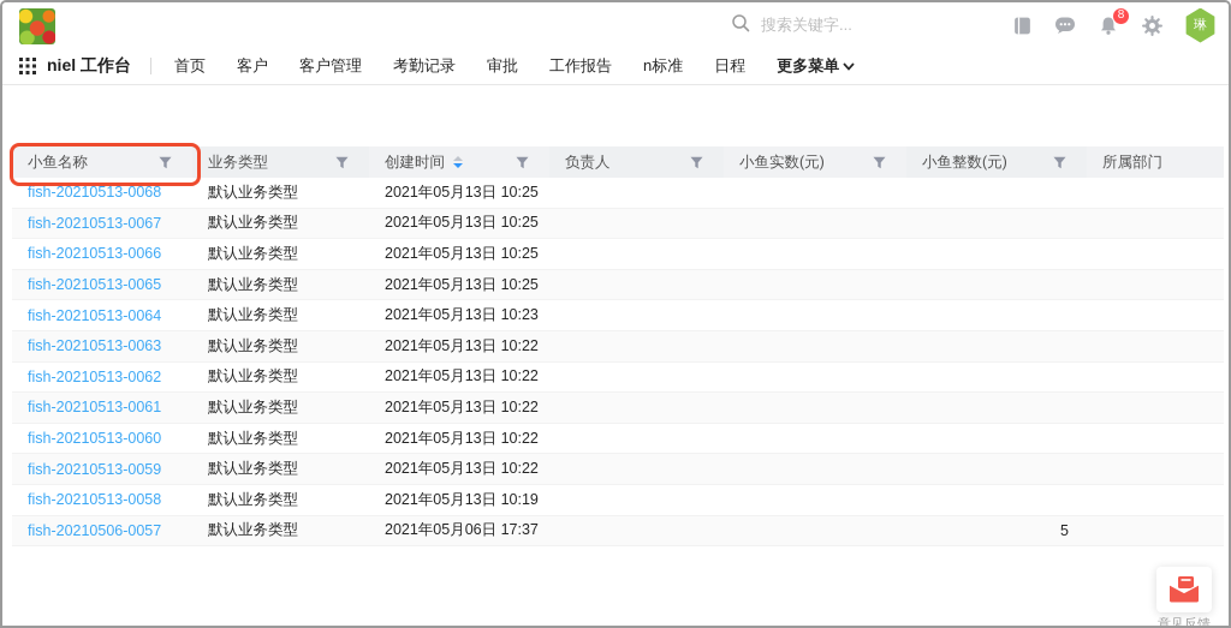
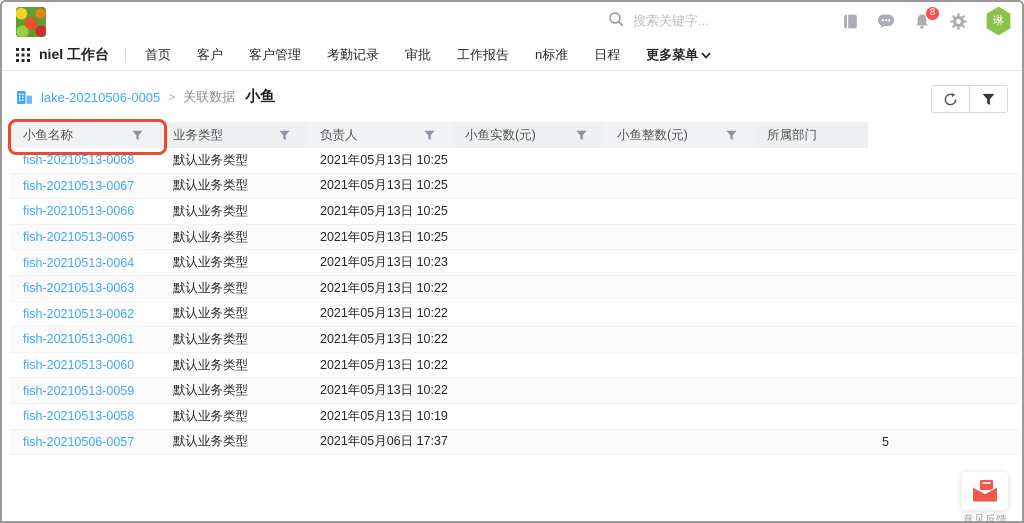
  搜索关键字...
  8
  琳
  niel 工作台
  首页
  客户
  客户管理
  考勤记录
  审批
  工作报告
  n标准
  日程
  更多菜单
+ lake-20210506-0005
+ >
+ 关联数据
+ 小鱼
  小鱼名称
  业务类型
- 创建时间
  负责人
  小鱼实数(元)
  小鱼整数(元)
  所属部门
  fish-20210513-0068
  默认业务类型
  2021年05月13日 10:25
  fish-20210513-0067
  默认业务类型
  2021年05月13日 10:25
  fish-20210513-0066
  默认业务类型
  2021年05月13日 10:25
  fish-20210513-0065
  默认业务类型
  2021年05月13日 10:25
  fish-20210513-0064
  默认业务类型
  2021年05月13日 10:23
  fish-20210513-0063
  默认业务类型
  2021年05月13日 10:22
  fish-20210513-0062
  默认业务类型
  2021年05月13日 10:22
  fish-20210513-0061
  默认业务类型
  2021年05月13日 10:22
  fish-20210513-0060
  默认业务类型
  2021年05月13日 10:22
  fish-20210513-0059
  默认业务类型
  2021年05月13日 10:22
  fish-20210513-0058
  默认业务类型
  2021年05月13日 10:19
  fish-20210506-0057
  默认业务类型
  2021年05月06日 17:37
  5
  意见反馈
